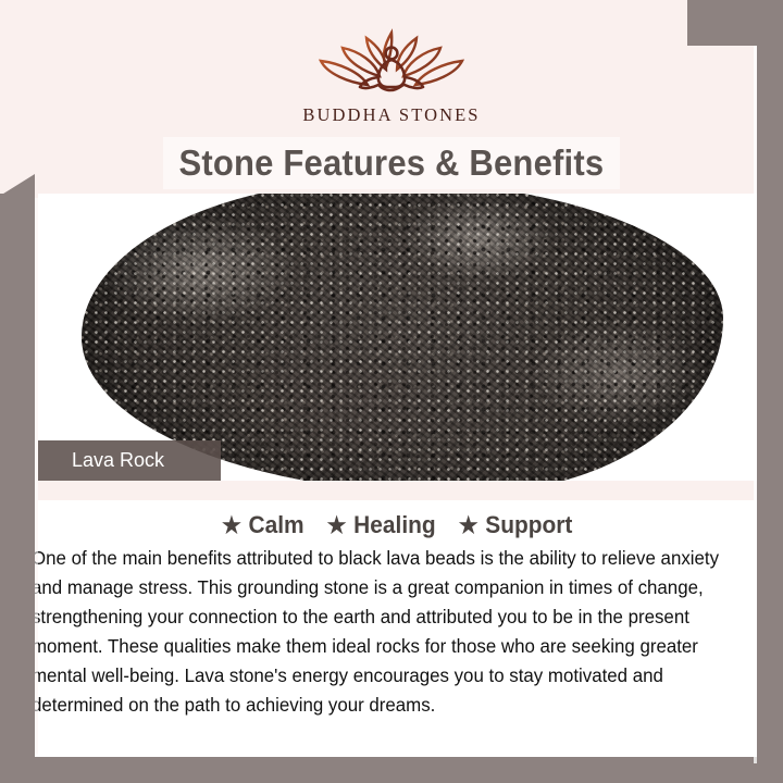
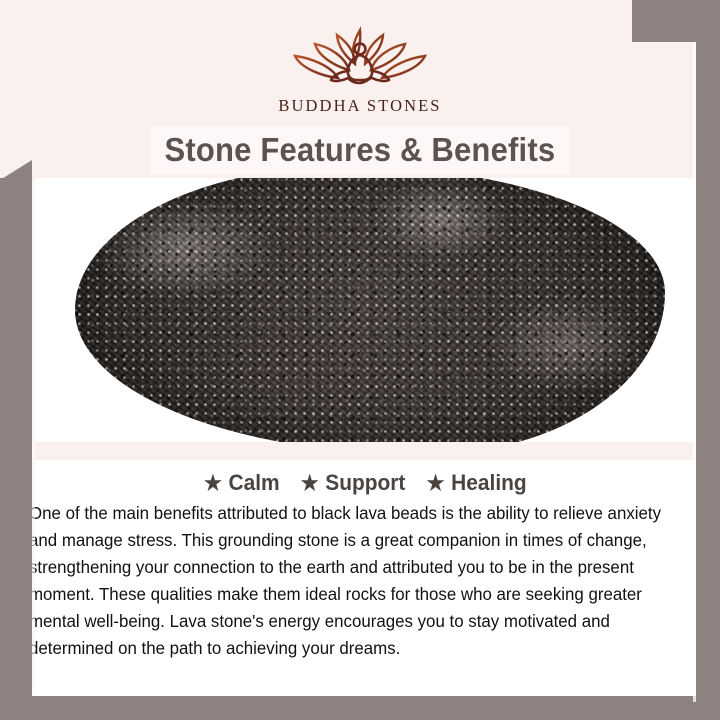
  BUDDHA STONES
  Stone Features & Benefits
- Lava Rock
  ★
  Calm
  ★
- Healing
+ Support
  ★
- Support
+ Healing
  One of the main benefits attributed to black lava beads is the ability to relieve anxiety and manage stress. This grounding stone is a great companion in times of change, strengthening your connection to the earth and attributed you to be in the present moment. These qualities make them ideal rocks for those who are seeking greater mental well-being. Lava stone's energy encourages you to stay motivated and determined on the path to achieving your dreams.
